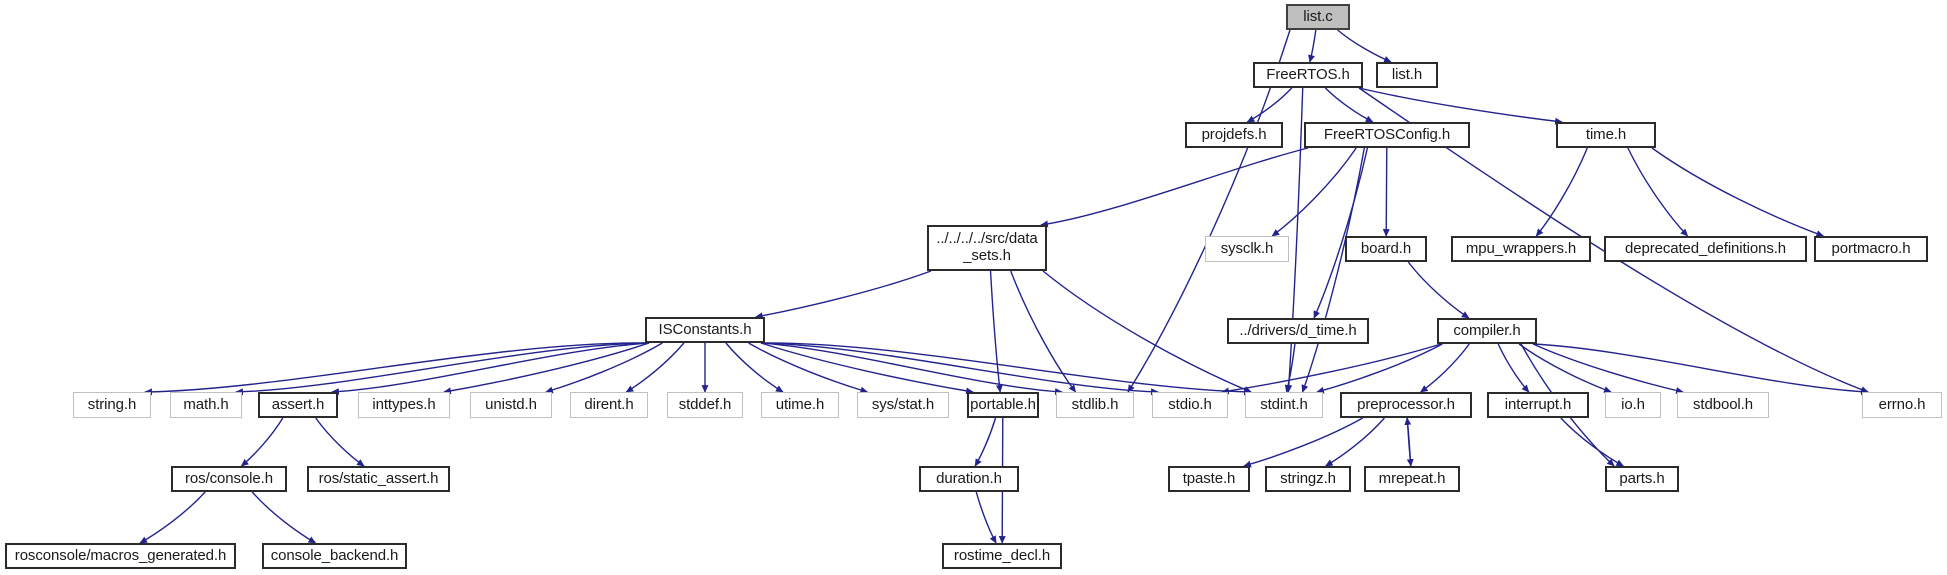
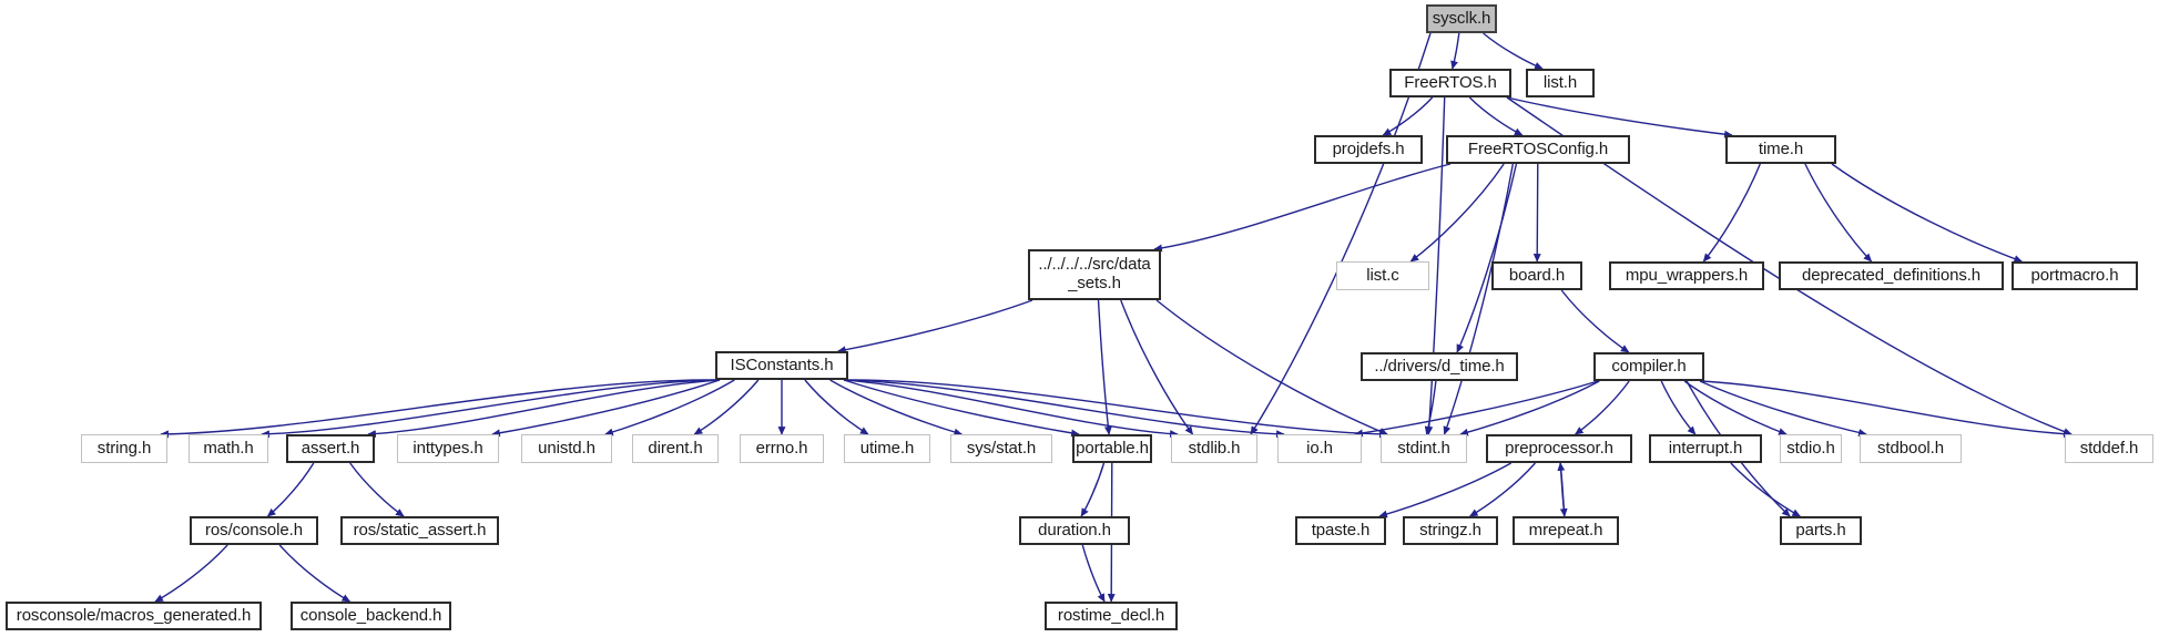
- list.c
+ sysclk.h
  FreeRTOS.h
  list.h
  projdefs.h
  FreeRTOSConfig.h
  time.h
  ../../../../src/data
  _sets.h
- sysclk.h
+ list.c
  board.h
  mpu_wrappers.h
  deprecated_definitions.h
  portmacro.h
  ISConstants.h
  ../drivers/d_time.h
  compiler.h
  string.h
  math.h
  assert.h
  inttypes.h
  unistd.h
  dirent.h
- stddef.h
+ errno.h
  utime.h
  sys/stat.h
  portable.h
  stdlib.h
- stdio.h
+ io.h
  stdint.h
  preprocessor.h
  interrupt.h
- io.h
+ stdio.h
  stdbool.h
- errno.h
+ stddef.h
  ros/console.h
  ros/static_assert.h
  duration.h
  tpaste.h
  stringz.h
  mrepeat.h
  parts.h
  rosconsole/macros_generated.h
  console_backend.h
  rostime_decl.h
